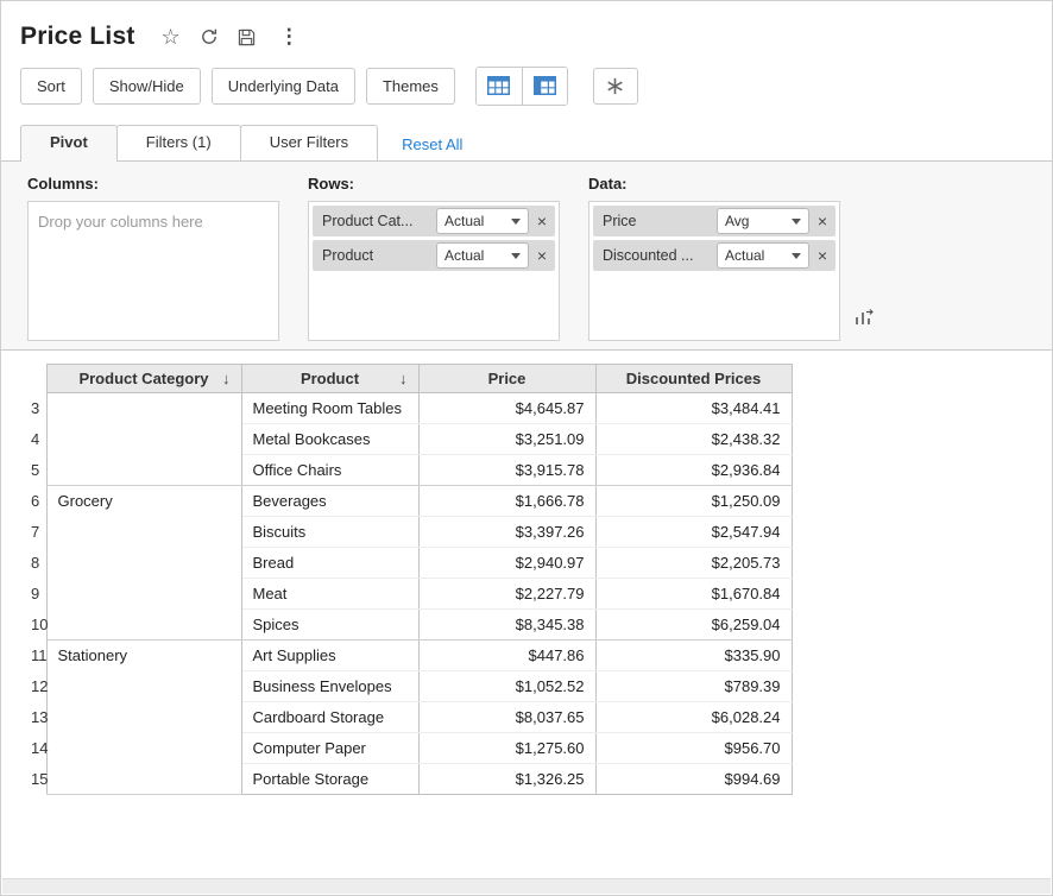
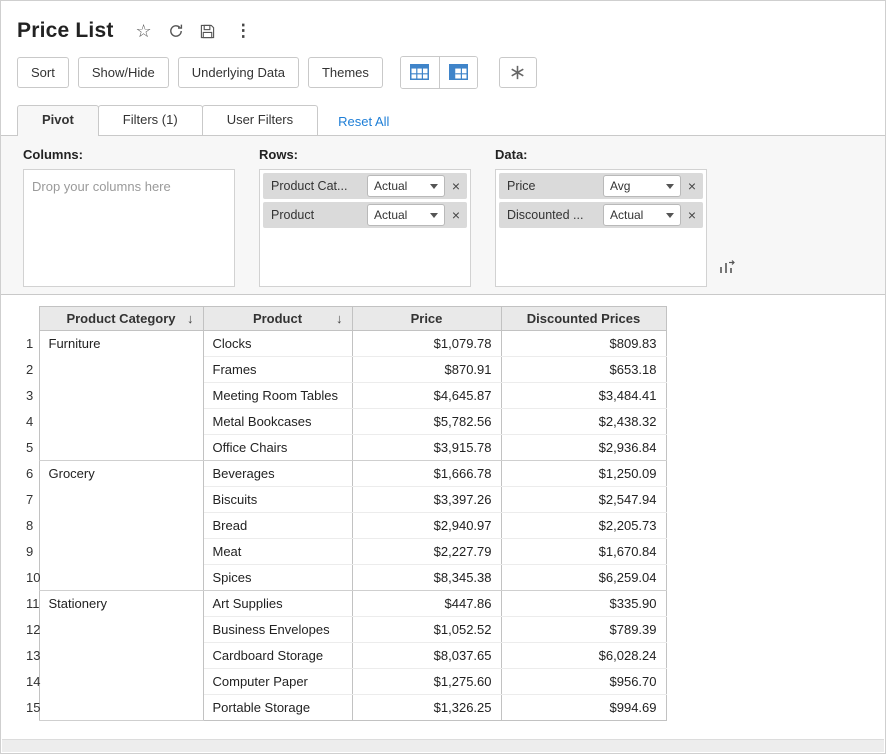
  Price List
  ☆
  ⋮
  Sort
  Show/Hide
  Underlying Data
  Themes
  Pivot
  Filters (1)
  User Filters
  Reset All
  Columns:
  Drop your columns here
  Rows:
  Product Cat...
  Actual
  ×
  Product
  Actual
  ×
  Data:
  Price
  Avg
  ×
  Discounted ...
  Actual
  ×
  	Product Category ↓	Product ↓	Price	Discounted Prices
+ 1	Furniture	Clocks	$1,079.78	$809.83
+ 2		Frames	$870.91	$653.18
  3		Meeting Room Tables	$4,645.87	$3,484.41
- 4		Metal Bookcases	$3,251.09	$2,438.32
+ 4		Metal Bookcases	$5,782.56	$2,438.32
  5		Office Chairs	$3,915.78	$2,936.84
  6	Grocery	Beverages	$1,666.78	$1,250.09
  7		Biscuits	$3,397.26	$2,547.94
  8		Bread	$2,940.97	$2,205.73
  9		Meat	$2,227.79	$1,670.84
  10		Spices	$8,345.38	$6,259.04
  11	Stationery	Art Supplies	$447.86	$335.90
  12		Business Envelopes	$1,052.52	$789.39
  13		Cardboard Storage	$8,037.65	$6,028.24
  14		Computer Paper	$1,275.60	$956.70
  15		Portable Storage	$1,326.25	$994.69
